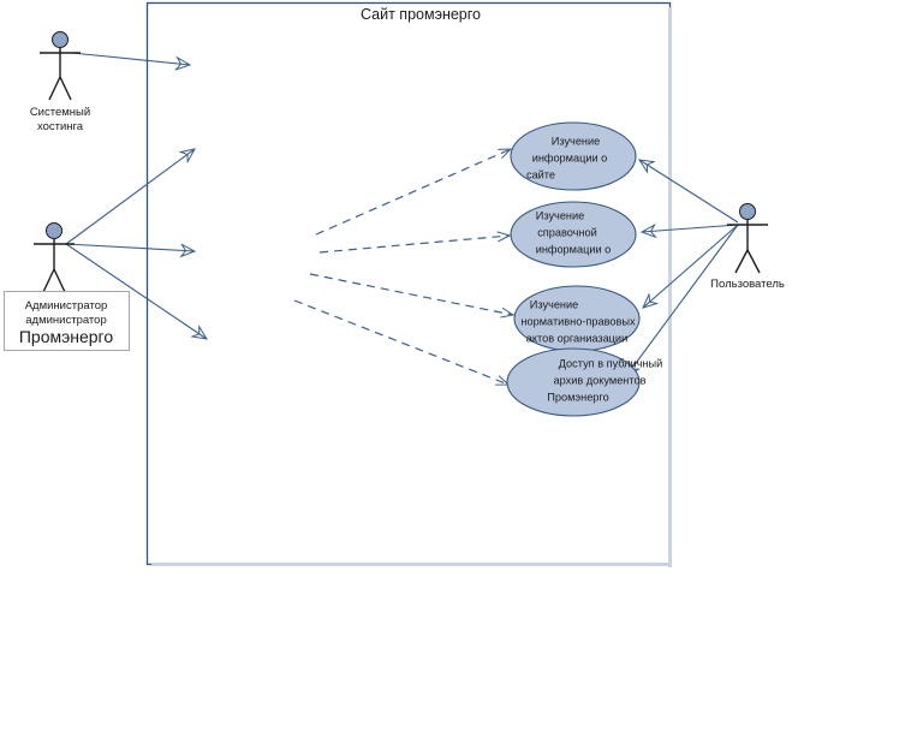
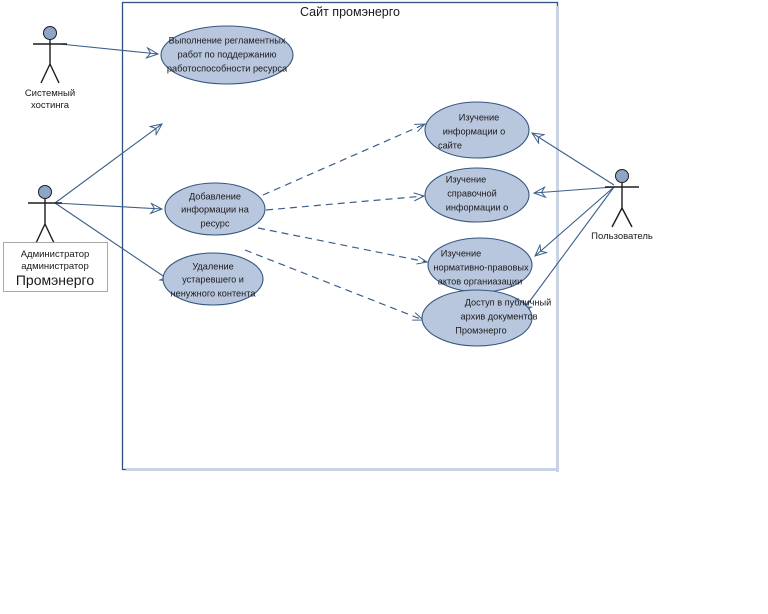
  Сайт промэнерго
+ Выполнение регламентных
+ работ по поддержанию
+ работоспособности ресурса
+ Добавление
+ информации на
+ ресурс
+ Удаление
+ устаревшего и
+ ненужного контента
  Изучение
  информации о
  сайте
  Изучение
  справочной
  информации о
  Изучение
  нормативно-правовых
  актов органиазации
  Доступ в публичный
  архив документов
  Промэнерго
  Системный
  хостинга
  Администратор
  администратор
  Промэнерго
  Пользователь
